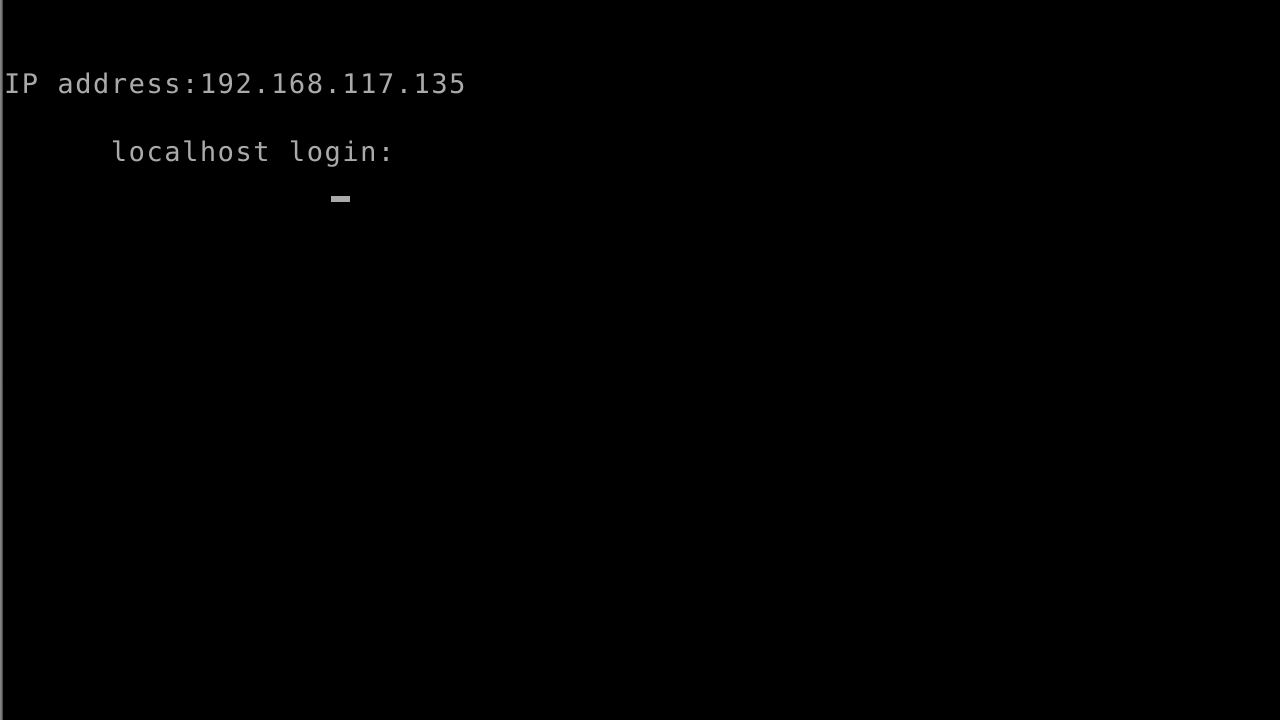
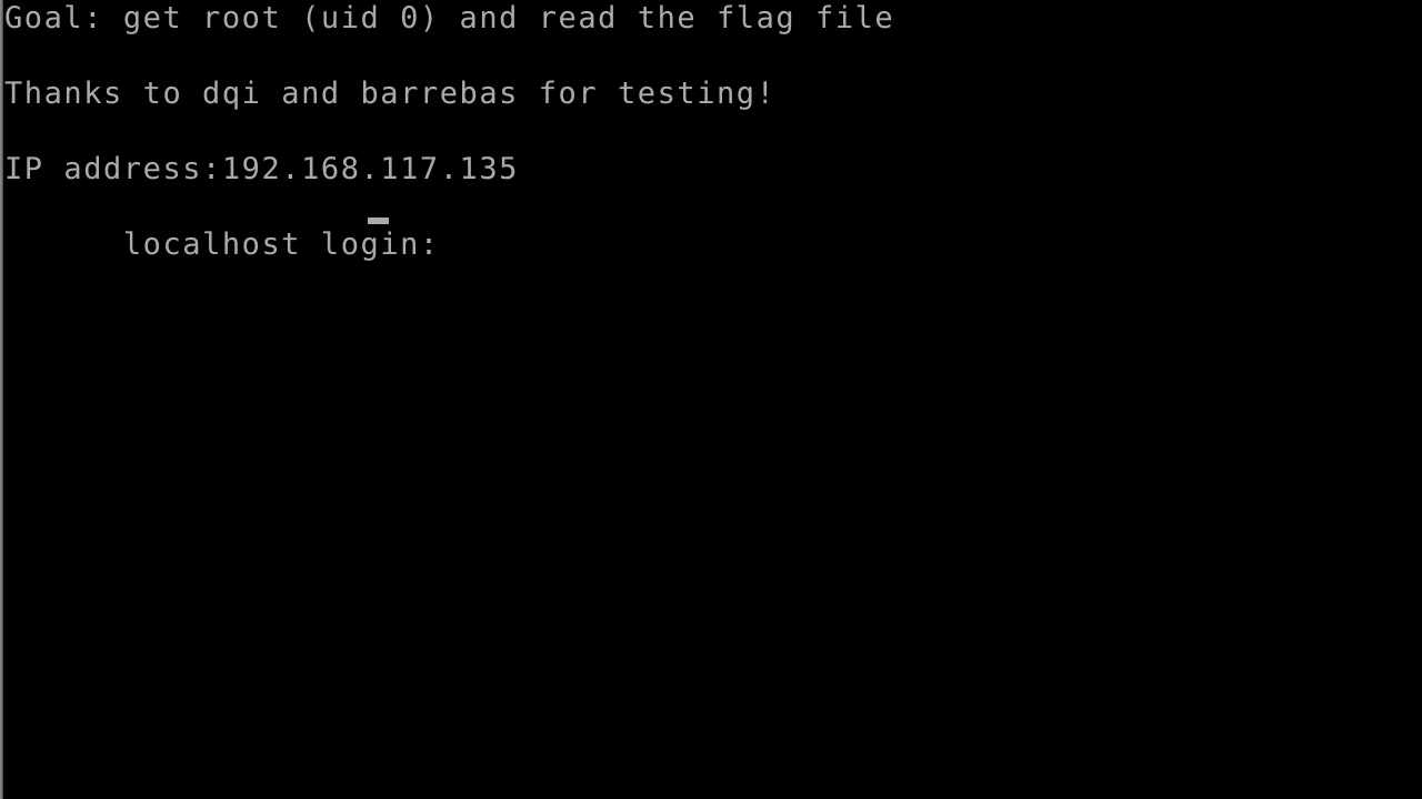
+ Goal: get root (uid 0) and read the flag file
+ Thanks to dqi and barrebas for testing!
  IP address:192.168.117.135
  localhost login:
